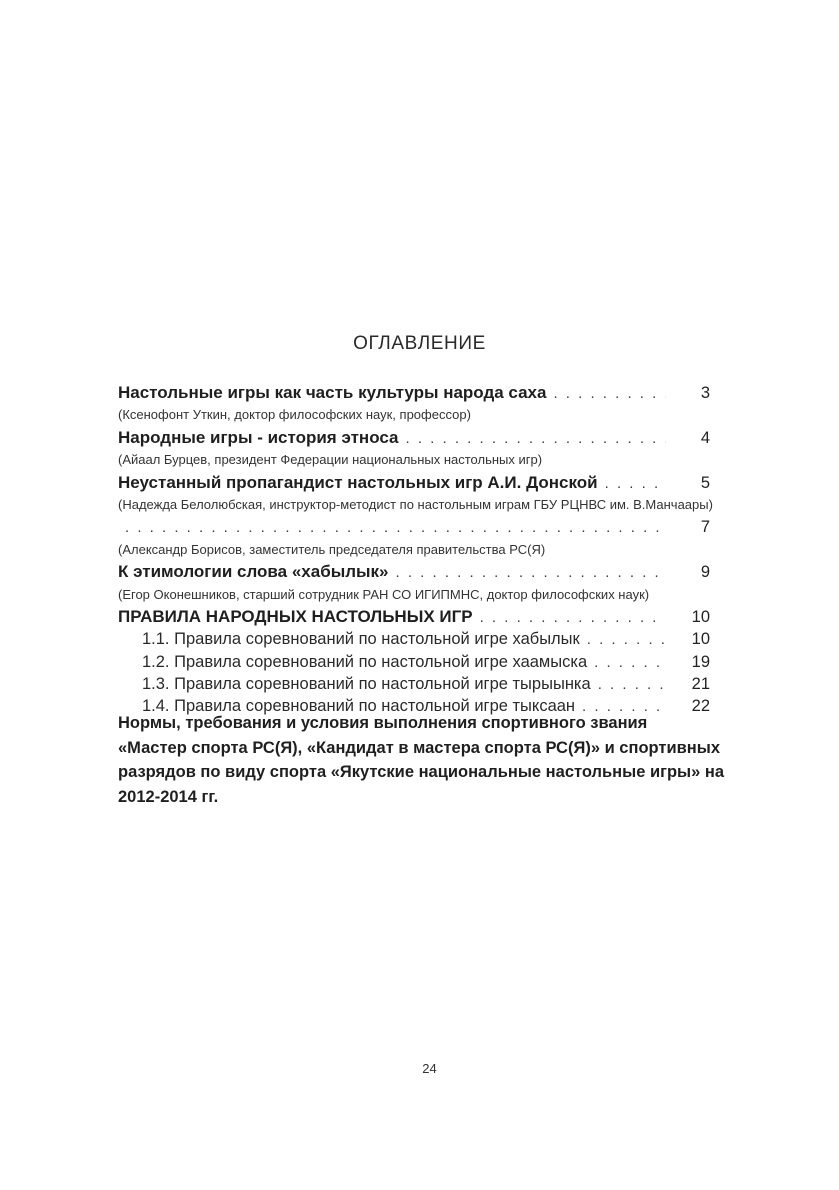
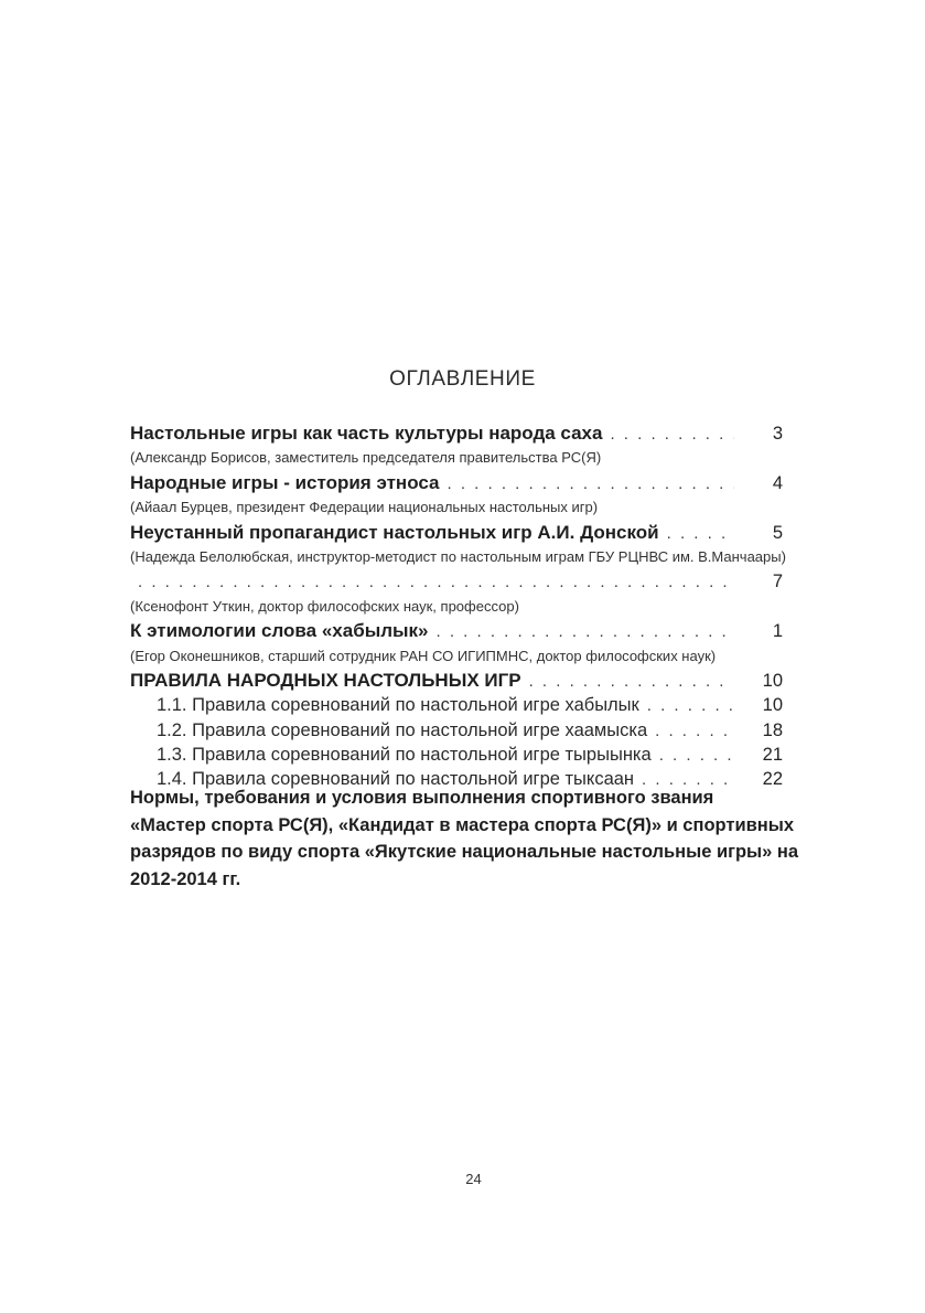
  ОГЛАВЛЕНИЕ
  Настольные игры как часть культуры народа саха
  3
- (Ксенофонт Уткин, доктор философских наук, профессор)
+ (Александр Борисов, заместитель председателя правительства РС(Я)
  Народные игры - история этноса
  4
  (Айаал Бурцев, президент Федерации национальных настольных игр)
  Неустанный пропагандист настольных игр А.И. Донской
  5
  (Надежда Белолюбская, инструктор-методист по настольным играм ГБУ РЦНВС им. В.Манчаары)
  7
- (Александр Борисов, заместитель председателя правительства РС(Я)
+ (Ксенофонт Уткин, доктор философских наук, профессор)
  К этимологии слова «хабылык»
- 9
+ 1
  (Егор Оконешников, старший сотрудник РАН СО ИГИПМНС, доктор философских наук)
  ПРАВИЛА НАРОДНЫХ НАСТОЛЬНЫХ ИГР
  10
  1.1. Правила соревнований по настольной игре хабылык
  10
  1.2. Правила соревнований по настольной игре хаамыска
- 19
+ 18
  1.3. Правила соревнований по настольной игре тырыынка
  21
  1.4. Правила соревнований по настольной игре тыксаан
  22
  Нормы, требования и условия выполнения спортивного звания
  «Мастер спорта РС(Я), «Кандидат в мастера спорта РС(Я)» и спортивных
  разрядов по виду спорта «Якутские национальные настольные игры» на
  2012-2014 гг.
  24
